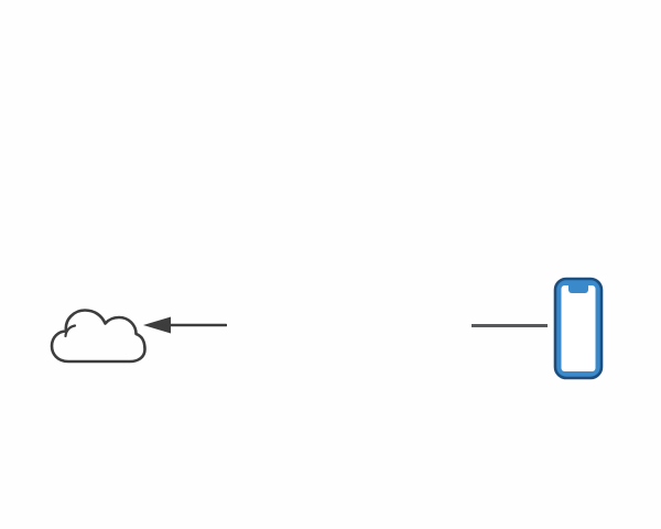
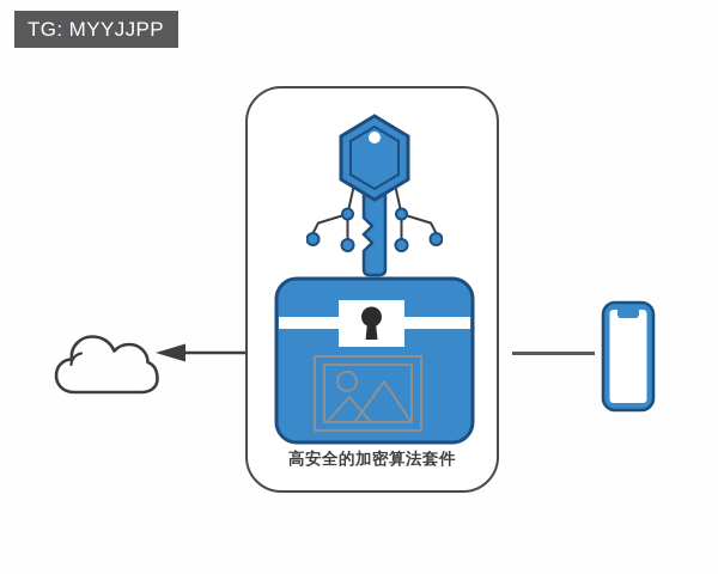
+ TG: MYYJJPP
+ 高安全的加密算法套件
